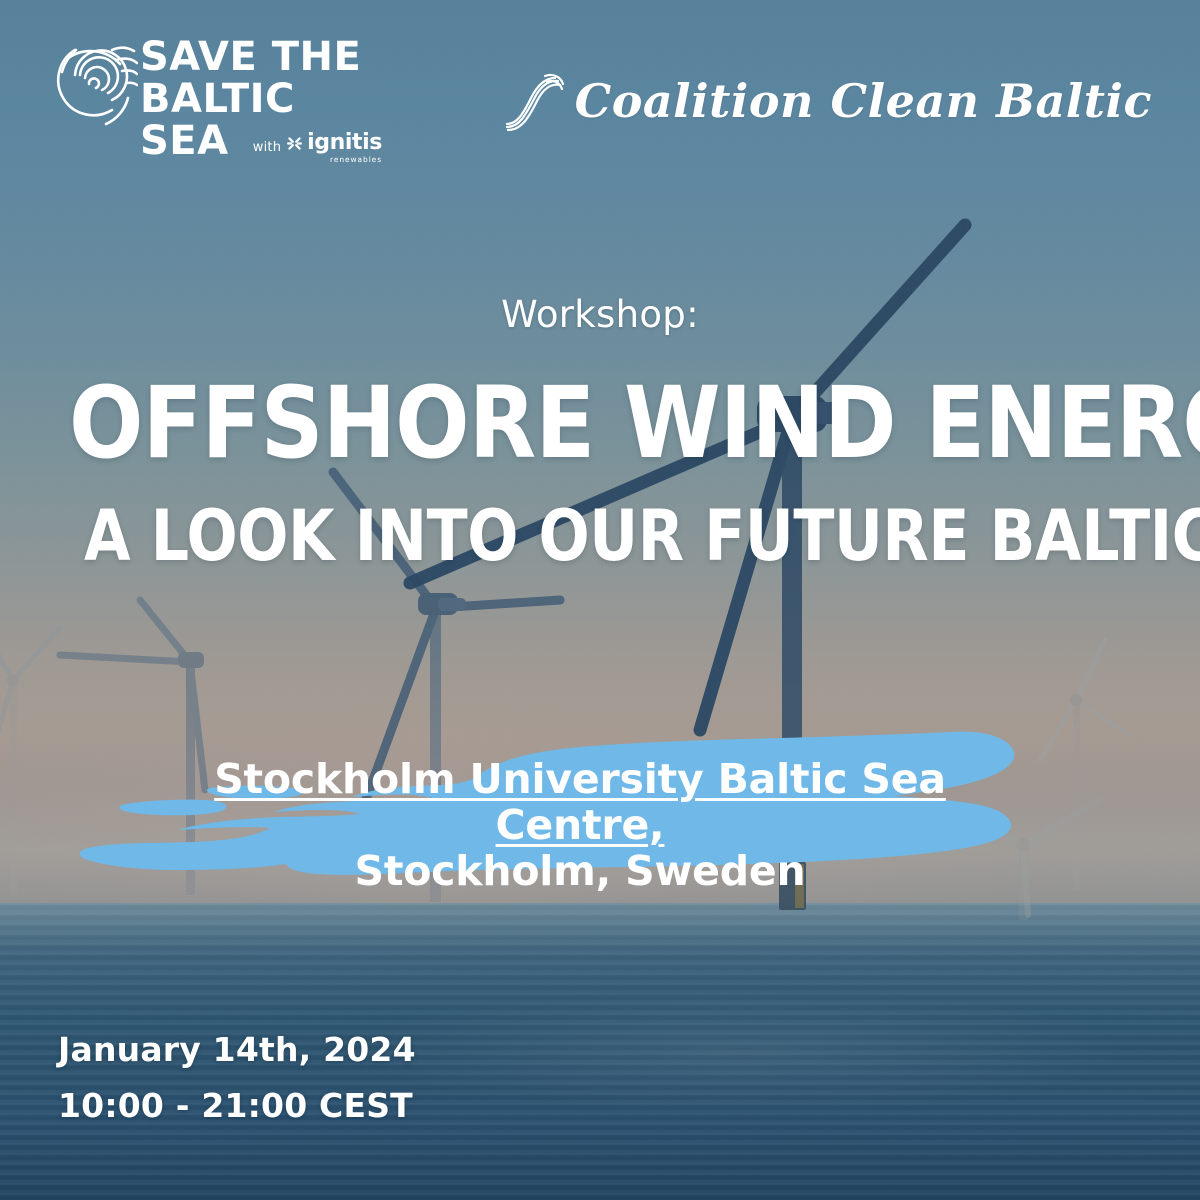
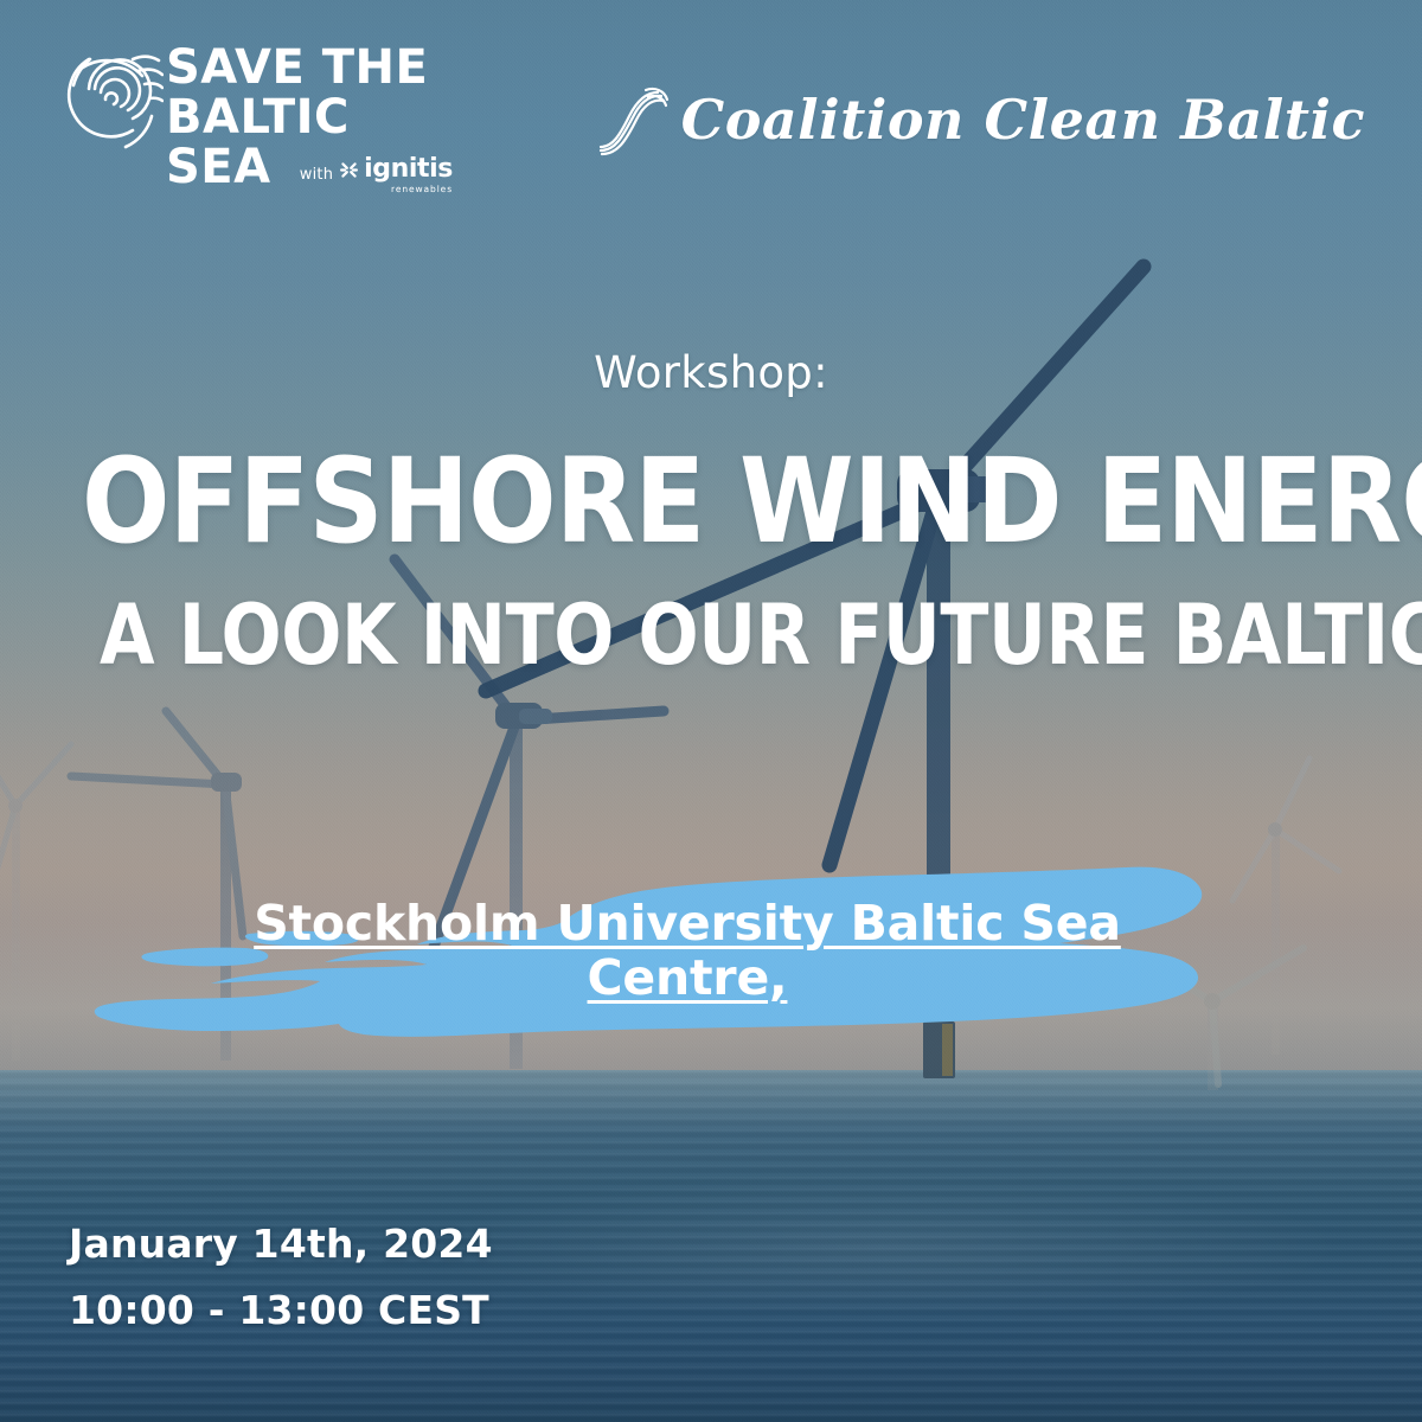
  SAVE THE
  BALTIC SEA
  with
  ignitis
  renewables
  Coalition Clean Baltic
  Workshop:
  OFFSHORE WIND ENE
  A LOOK INTO OUR FUTURE BAL
  Stockholm University Baltic Sea Centre,
- Stockholm, Sweden
  January 14th, 2024
- 10:00 - 21:00 CEST
+ 10:00 - 13:00 CEST
